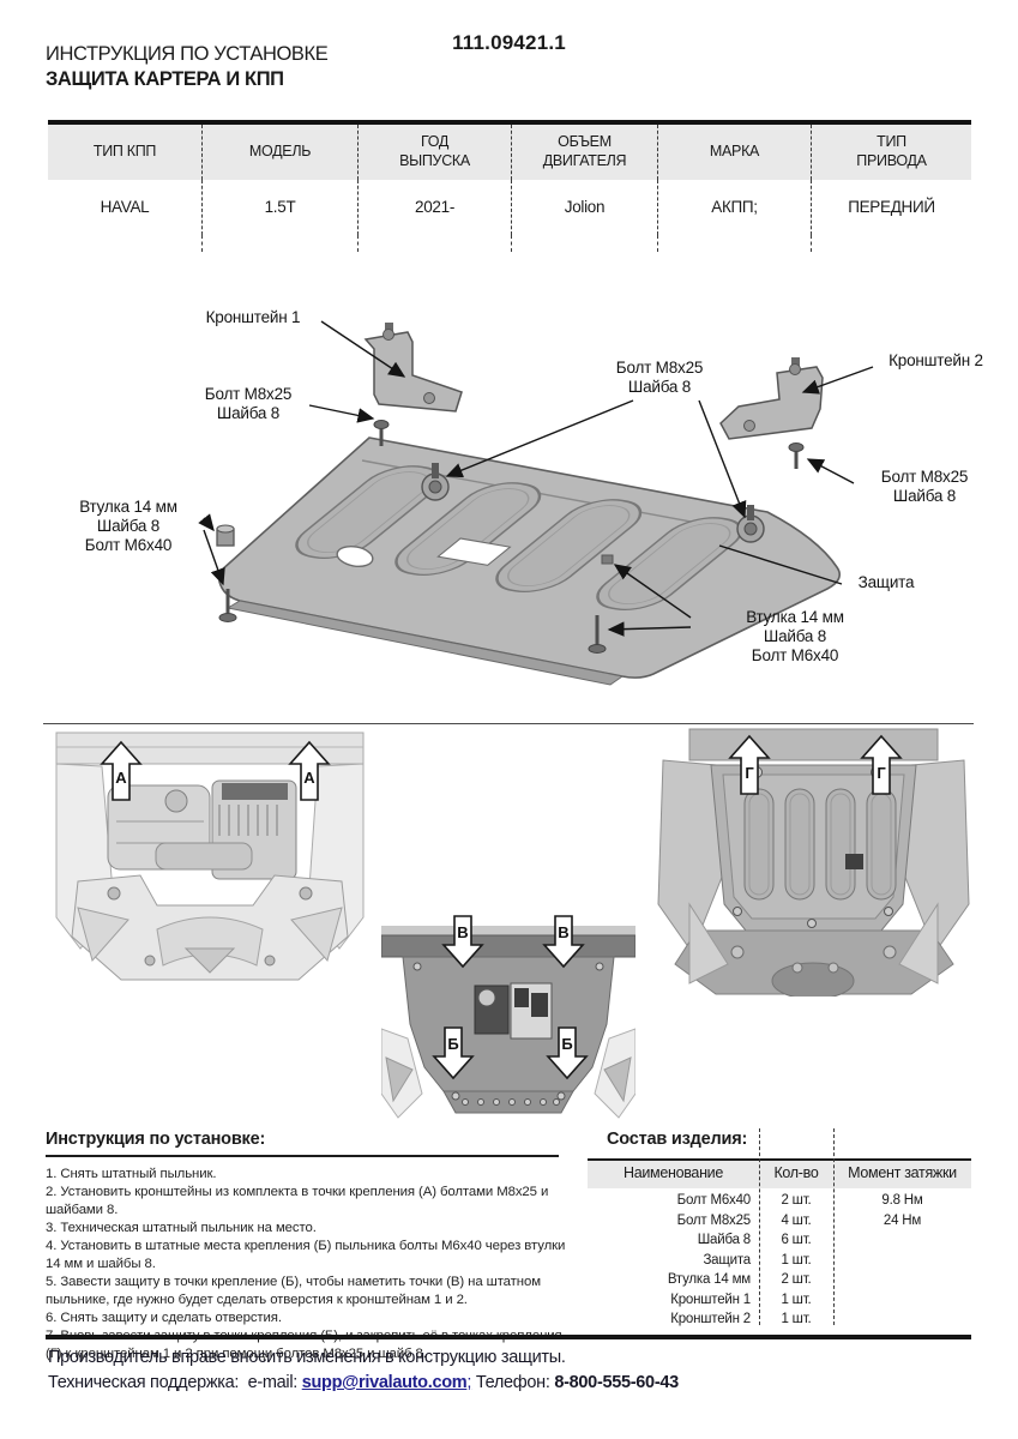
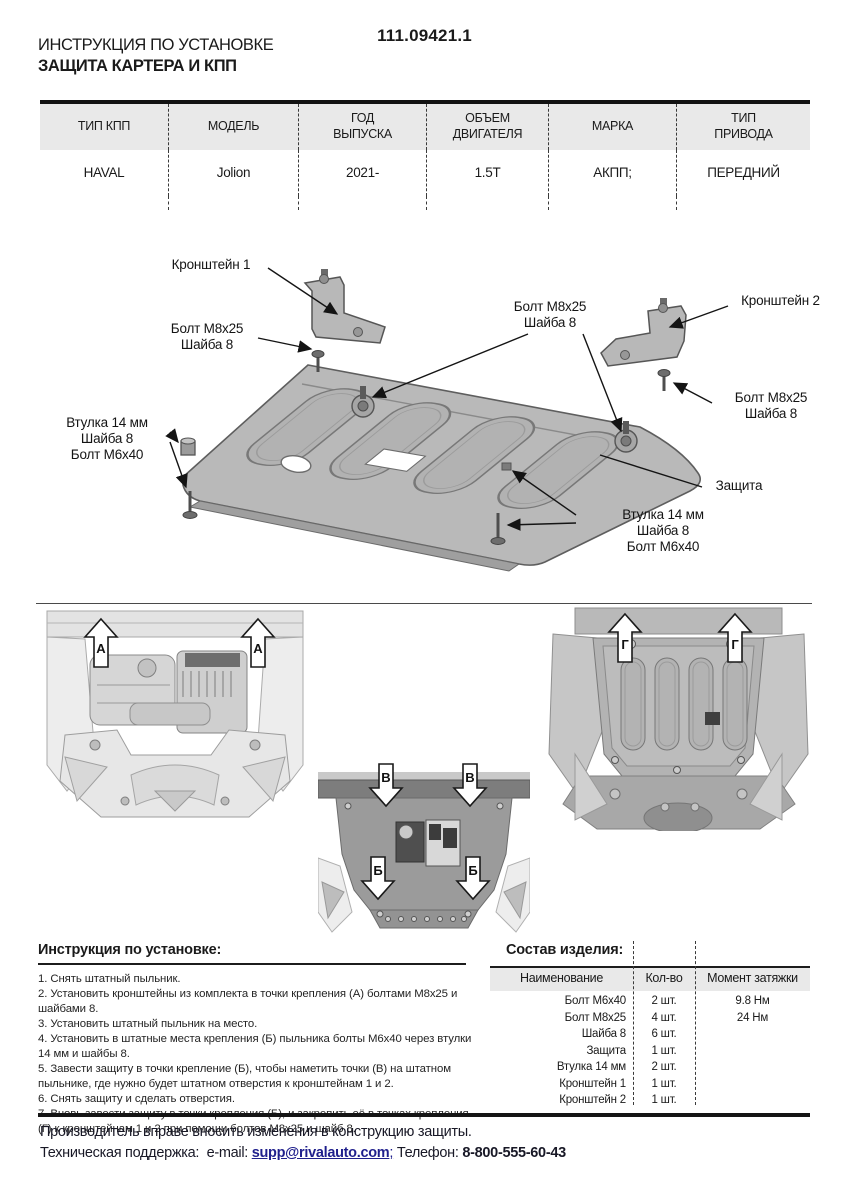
  111.09421.1
  ИНСТРУКЦИЯ ПО УСТАНОВКЕ
  ЗАЩИТА КАРТЕРА И КПП
  ТИП КПП
  МОДЕЛЬ
  ГОД
  ВЫПУСКА
  ОБЪЕМ
  ДВИГАТЕЛЯ
  МАРКА
  ТИП
  ПРИВОДА
  HAVAL
- 1.5T
+ Jolion
  2021-
- Jolion
+ 1.5T
  АКПП;
  ПЕРЕДНИЙ
  Кронштейн 1
  Болт М8х25
  Шайба 8
  Болт М8х25
  Шайба 8
  Кронштейн 2
  Болт М8х25
  Шайба 8
  Втулка 14 мм
  Шайба 8
  Болт М6х40
  Защита
  Втулка 14 мм
  Шайба 8
  Болт М6х40
  А
  А
  В
  В
  Б
  Б
  Г
  Г
  Инструкция по установке:
  1. Снять штатный пыльник.
  2. Установить кронштейны из комплекта в точки крепления (А) болтами М8х25 и шайбами 8.
- 3. Техническая штатный пыльник на место.
+ 3. Установить штатный пыльник на место.
  4. Установить в штатные места крепления (Б) пыльника болты М6х40 через втулки 14 мм и шайбы 8.
- 5. Завести защиту в точки крепление (Б), чтобы наметить точки (В) на штатном пыльнике, где нужно будет сделать отверстия к кронштейнам 1 и 2.
+ 5. Завести защиту в точки крепление (Б), чтобы наметить точки (В) на штатном пыльнике, где нужно будет штатном отверстия к кронштейнам 1 и 2.
  6. Снять защиту и сделать отверстия.
  Состав изделия:
  Наименование
  Кол-во
  Момент затяжки
  Болт М6х40
  2 шт.
  9.8 Нм
  Болт М8х25
  4 шт.
  24 Нм
  Шайба 8
  6 шт.
  Защита
  1 шт.
  Втулка 14 мм
  2 шт.
  Кронштейн 1
  1 шт.
  Кронштейн 2
  1 шт.
  Производитель вправе вносить изменения в конструкцию защиты.
  Техническая поддержка: e-mail: supp@rivalauto.com; Телефон: 8-800-555-60-43
